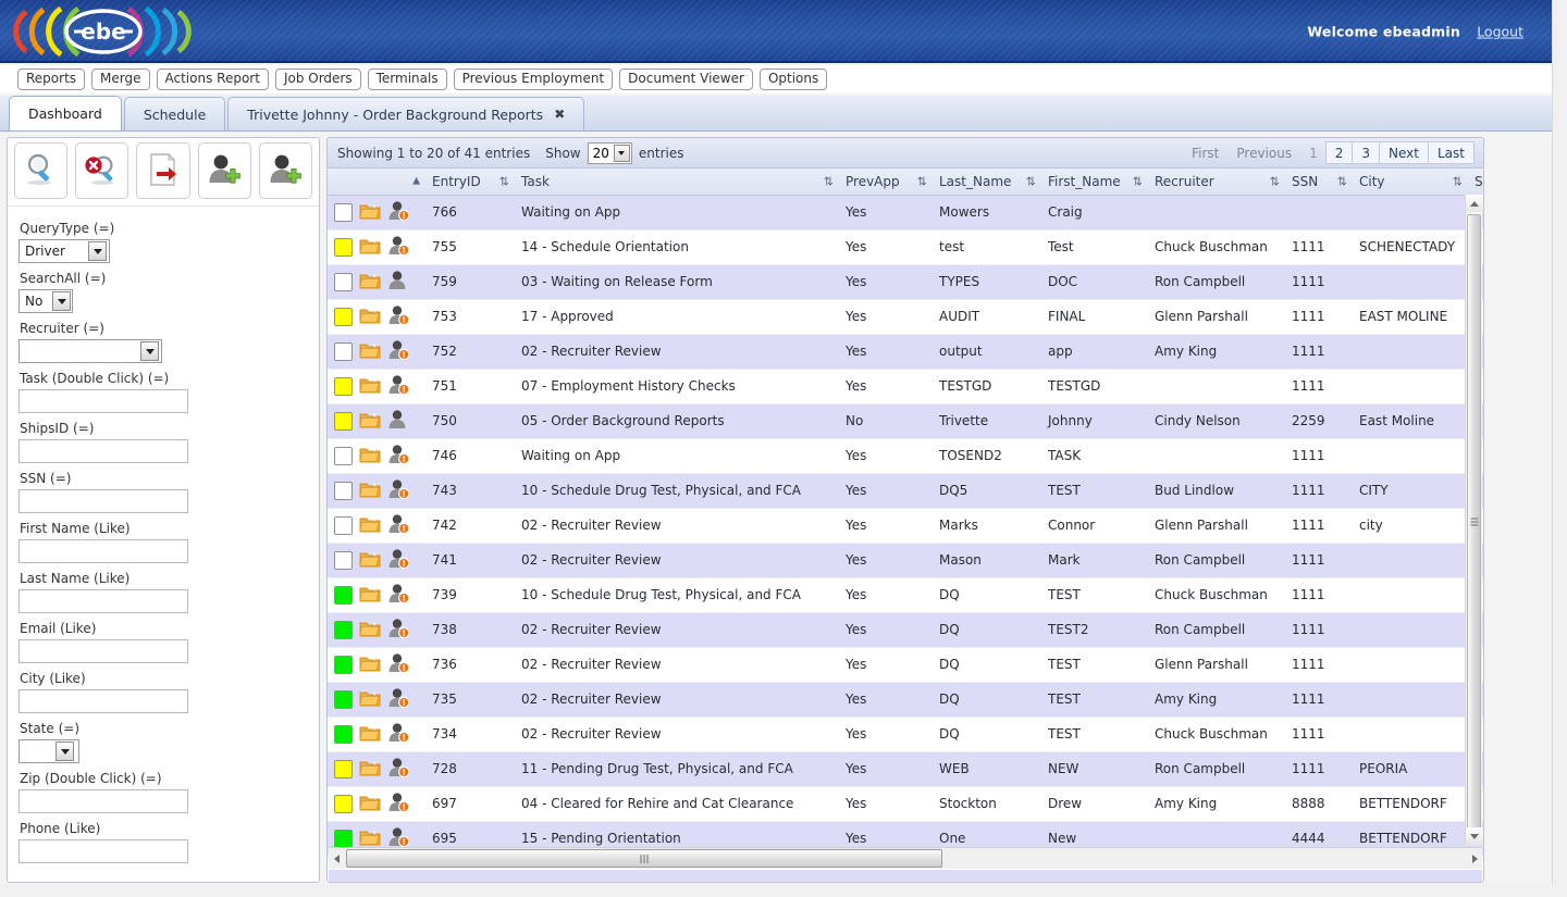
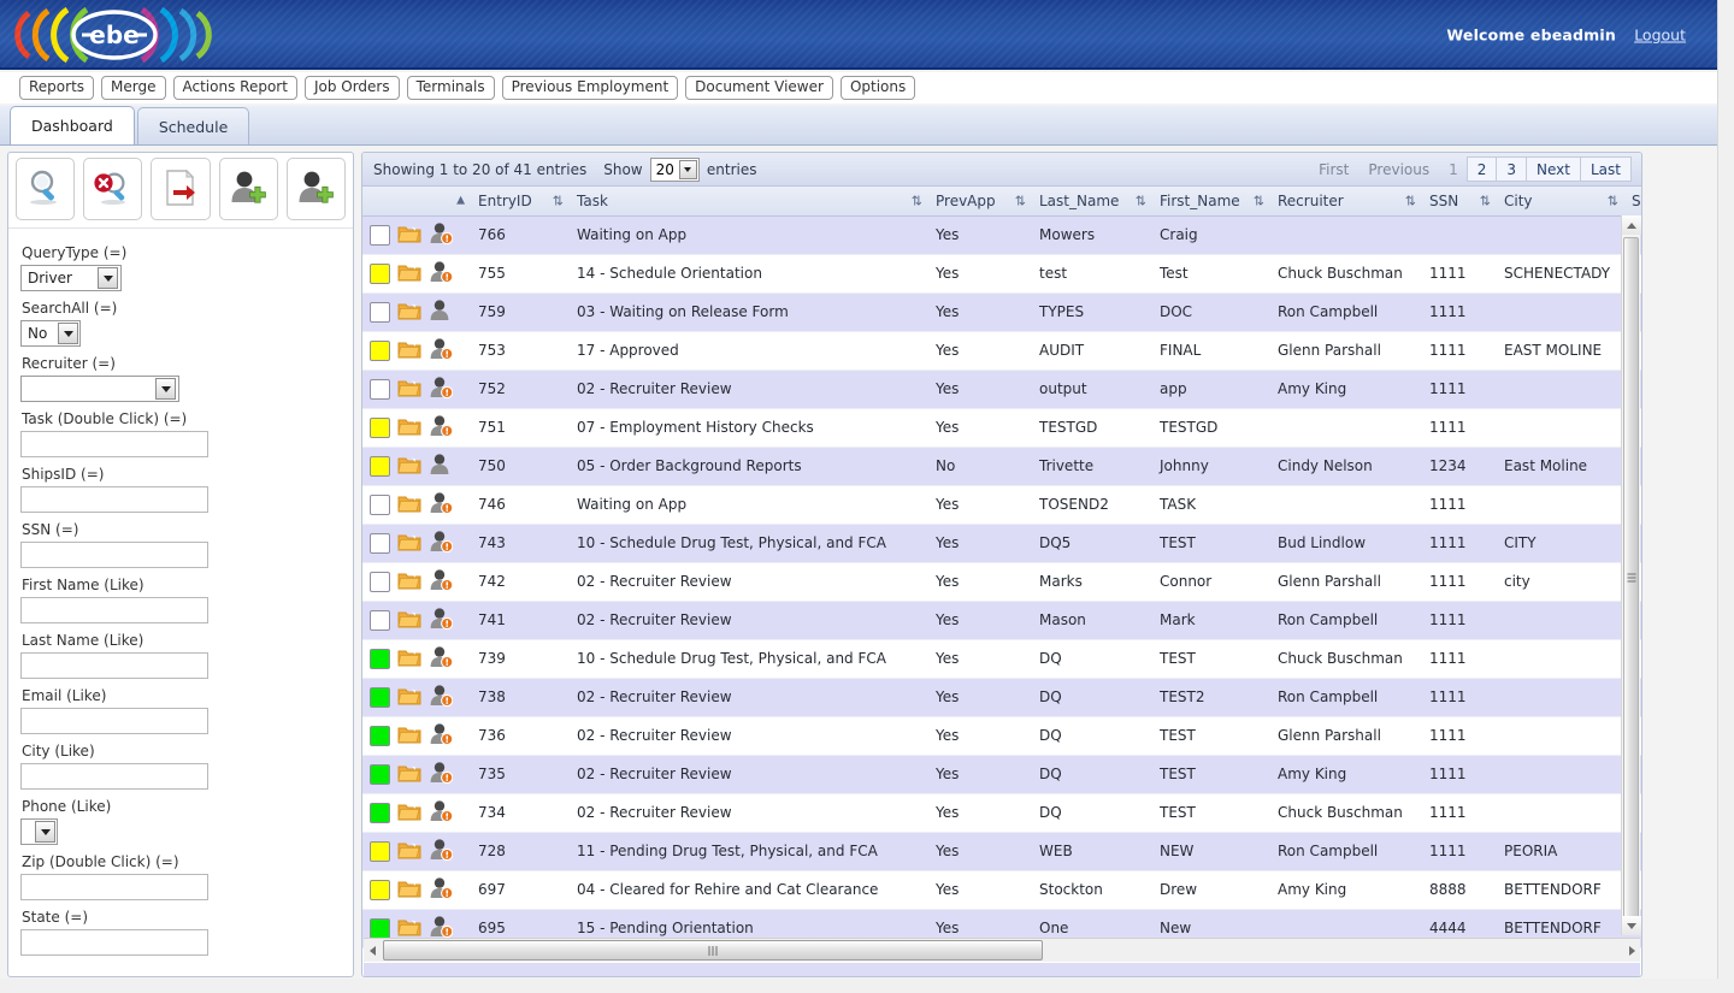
  Reports
  Merge
  Actions Report
  Job Orders
  Terminals
  Previous Employment
  Document Viewer
  Options
  Dashboard
  Schedule
- Trivette Johnny - Order Background Reports
- ✖
  QueryType (=)
  Driver
  SearchAll (=)
  No
  Recruiter (=)
  Task (Double Click) (=)
  ShipsID (=)
  SSN (=)
  First Name (Like)
  Last Name (Like)
  Email (Like)
  City (Like)
- State (=)
+ Phone (Like)
  Zip (Double Click) (=)
- Phone (Like)
+ State (=)
  Showing 1 to 20 of 41 entries
  Show
  20
  entries
  First
  Previous
  1
  2
  3
  Next
  Last
  ▲	EntryID ⇅	Task ⇅	PrevApp ⇅	Last_Name ⇅	First_Name ⇅	Recruiter ⇅	SSN ⇅	City ⇅	S
  	766	Waiting on App	Yes	Mowers	Craig
  	755	14 - Schedule Orientation	Yes	test	Test	Chuck Buschman	1111	SCHENECTADY
  	759	03 - Waiting on Release Form	Yes	TYPES	DOC	Ron Campbell	1111
  	753	17 - Approved	Yes	AUDIT	FINAL	Glenn Parshall	1111	EAST MOLINE
  	752	02 - Recruiter Review	Yes	output	app	Amy King	1111
  	751	07 - Employment History Checks	Yes	TESTGD	TESTGD		1111
- 	750	05 - Order Background Reports	No	Trivette	Johnny	Cindy Nelson	2259	East Moline
+ 	750	05 - Order Background Reports	No	Trivette	Johnny	Cindy Nelson	1234	East Moline
  	746	Waiting on App	Yes	TOSEND2	TASK		1111
  	743	10 - Schedule Drug Test, Physical, and FCA	Yes	DQ5	TEST	Bud Lindlow	1111	CITY
  	742	02 - Recruiter Review	Yes	Marks	Connor	Glenn Parshall	1111	city
  	741	02 - Recruiter Review	Yes	Mason	Mark	Ron Campbell	1111
  	739	10 - Schedule Drug Test, Physical, and FCA	Yes	DQ	TEST	Chuck Buschman	1111
  	738	02 - Recruiter Review	Yes	DQ	TEST2	Ron Campbell	1111
  	736	02 - Recruiter Review	Yes	DQ	TEST	Glenn Parshall	1111
  	735	02 - Recruiter Review	Yes	DQ	TEST	Amy King	1111
  	734	02 - Recruiter Review	Yes	DQ	TEST	Chuck Buschman	1111
  	728	11 - Pending Drug Test, Physical, and FCA	Yes	WEB	NEW	Ron Campbell	1111	PEORIA
  	697	04 - Cleared for Rehire and Cat Clearance	Yes	Stockton	Drew	Amy King	8888	BETTENDORF
  	695	15 - Pending Orientation	Yes	One	New		4444	BETTENDORF
